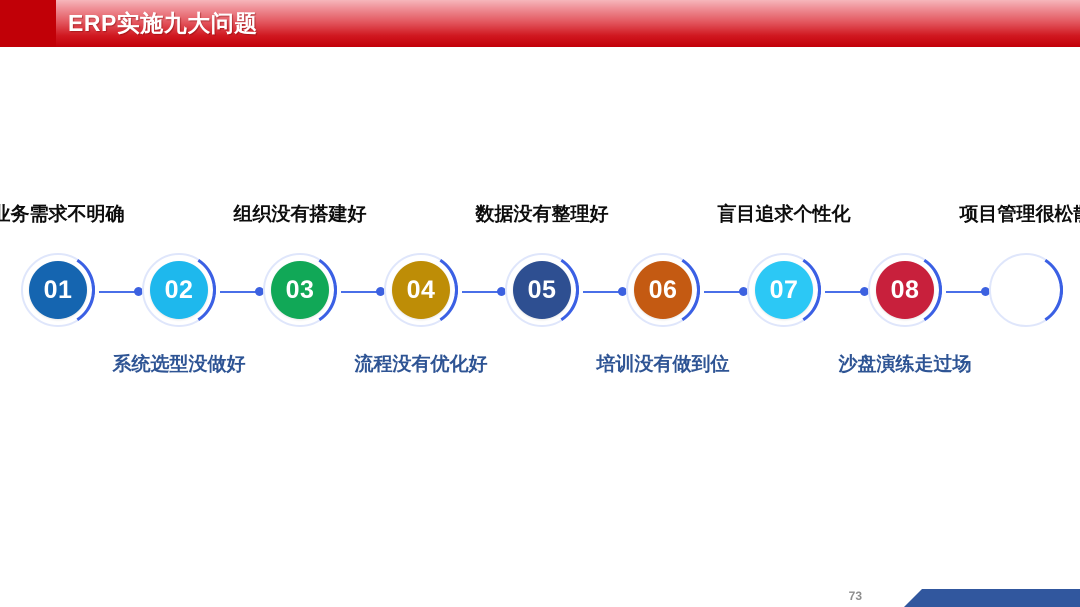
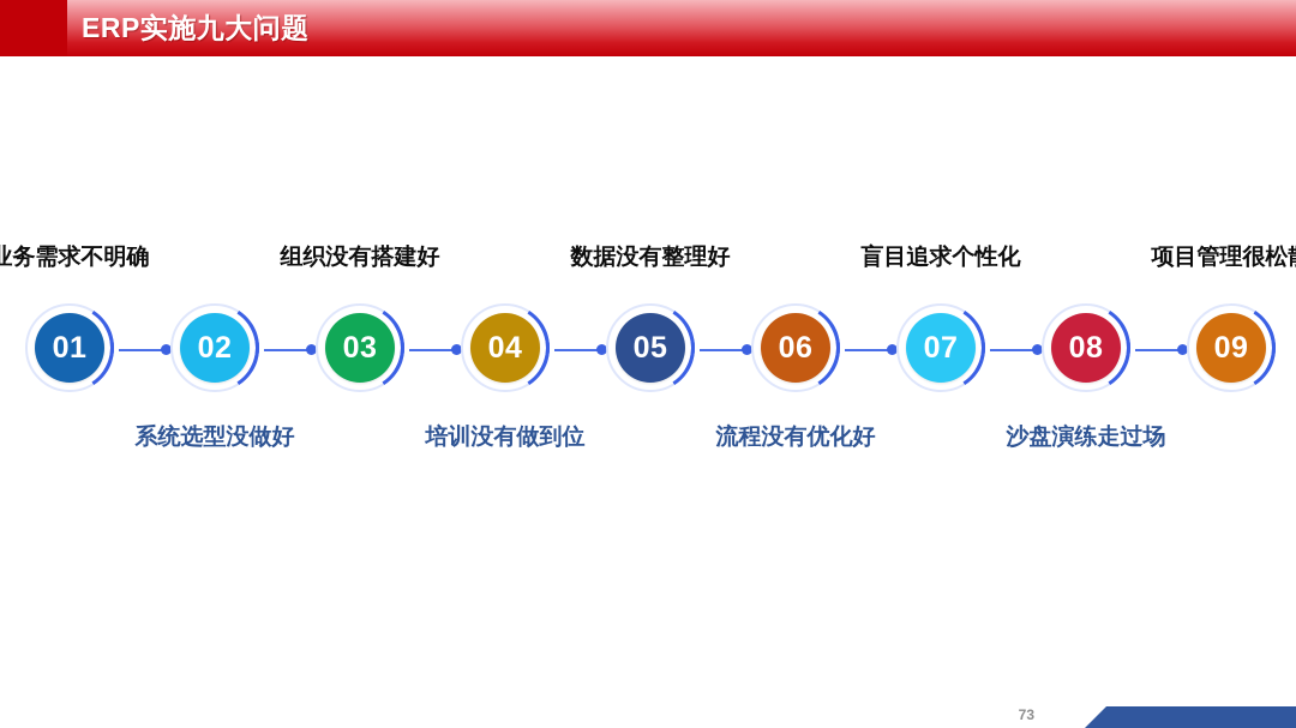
  ERP实施九大问题
  01
  02
  03
  04
  05
  06
  07
  08
+ 09
  业务需求不明确
  系统选型没做好
  组织没有搭建好
- 流程没有优化好
+ 培训没有做到位
  数据没有整理好
- 培训没有做到位
+ 流程没有优化好
  盲目追求个性化
  沙盘演练走过场
  项目管理很松
  73
